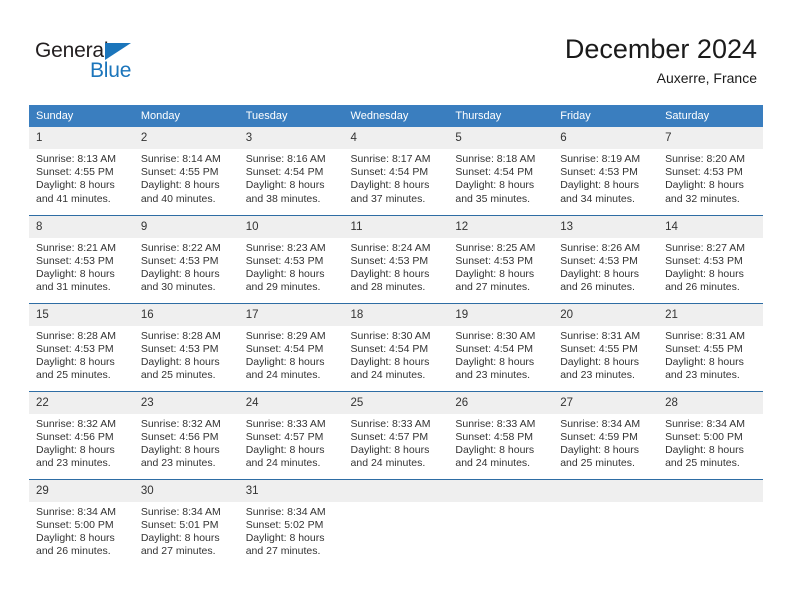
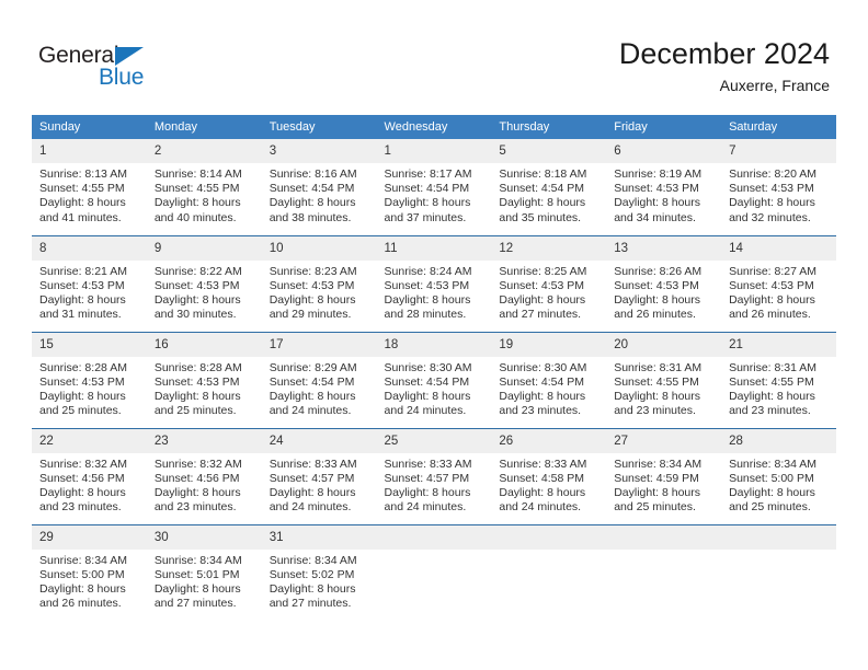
  General
  Blue
  December 2024
  Auxerre, France
  Sunday	Monday	Tuesday	Wednesday	Thursday	Friday	Saturday
- 1Sunrise: 8:13 AMSunset: 4:55 PMDaylight: 8 hoursand 41 minutes.	2Sunrise: 8:14 AMSunset: 4:55 PMDaylight: 8 hoursand 40 minutes.	3Sunrise: 8:16 AMSunset: 4:54 PMDaylight: 8 hoursand 38 minutes.	4Sunrise: 8:17 AMSunset: 4:54 PMDaylight: 8 hoursand 37 minutes.	5Sunrise: 8:18 AMSunset: 4:54 PMDaylight: 8 hoursand 35 minutes.	6Sunrise: 8:19 AMSunset: 4:53 PMDaylight: 8 hoursand 34 minutes.	7Sunrise: 8:20 AMSunset: 4:53 PMDaylight: 8 hoursand 32 minutes.
+ 1Sunrise: 8:13 AMSunset: 4:55 PMDaylight: 8 hoursand 41 minutes.	2Sunrise: 8:14 AMSunset: 4:55 PMDaylight: 8 hoursand 40 minutes.	3Sunrise: 8:16 AMSunset: 4:54 PMDaylight: 8 hoursand 38 minutes.	1Sunrise: 8:17 AMSunset: 4:54 PMDaylight: 8 hoursand 37 minutes.	5Sunrise: 8:18 AMSunset: 4:54 PMDaylight: 8 hoursand 35 minutes.	6Sunrise: 8:19 AMSunset: 4:53 PMDaylight: 8 hoursand 34 minutes.	7Sunrise: 8:20 AMSunset: 4:53 PMDaylight: 8 hoursand 32 minutes.
  8Sunrise: 8:21 AMSunset: 4:53 PMDaylight: 8 hoursand 31 minutes.	9Sunrise: 8:22 AMSunset: 4:53 PMDaylight: 8 hoursand 30 minutes.	10Sunrise: 8:23 AMSunset: 4:53 PMDaylight: 8 hoursand 29 minutes.	11Sunrise: 8:24 AMSunset: 4:53 PMDaylight: 8 hoursand 28 minutes.	12Sunrise: 8:25 AMSunset: 4:53 PMDaylight: 8 hoursand 27 minutes.	13Sunrise: 8:26 AMSunset: 4:53 PMDaylight: 8 hoursand 26 minutes.	14Sunrise: 8:27 AMSunset: 4:53 PMDaylight: 8 hoursand 26 minutes.
  15Sunrise: 8:28 AMSunset: 4:53 PMDaylight: 8 hoursand 25 minutes.	16Sunrise: 8:28 AMSunset: 4:53 PMDaylight: 8 hoursand 25 minutes.	17Sunrise: 8:29 AMSunset: 4:54 PMDaylight: 8 hoursand 24 minutes.	18Sunrise: 8:30 AMSunset: 4:54 PMDaylight: 8 hoursand 24 minutes.	19Sunrise: 8:30 AMSunset: 4:54 PMDaylight: 8 hoursand 23 minutes.	20Sunrise: 8:31 AMSunset: 4:55 PMDaylight: 8 hoursand 23 minutes.	21Sunrise: 8:31 AMSunset: 4:55 PMDaylight: 8 hoursand 23 minutes.
  22Sunrise: 8:32 AMSunset: 4:56 PMDaylight: 8 hoursand 23 minutes.	23Sunrise: 8:32 AMSunset: 4:56 PMDaylight: 8 hoursand 23 minutes.	24Sunrise: 8:33 AMSunset: 4:57 PMDaylight: 8 hoursand 24 minutes.	25Sunrise: 8:33 AMSunset: 4:57 PMDaylight: 8 hoursand 24 minutes.	26Sunrise: 8:33 AMSunset: 4:58 PMDaylight: 8 hoursand 24 minutes.	27Sunrise: 8:34 AMSunset: 4:59 PMDaylight: 8 hoursand 25 minutes.	28Sunrise: 8:34 AMSunset: 5:00 PMDaylight: 8 hoursand 25 minutes.
  29Sunrise: 8:34 AMSunset: 5:00 PMDaylight: 8 hoursand 26 minutes.	30Sunrise: 8:34 AMSunset: 5:01 PMDaylight: 8 hoursand 27 minutes.	31Sunrise: 8:34 AMSunset: 5:02 PMDaylight: 8 hoursand 27 minutes.
